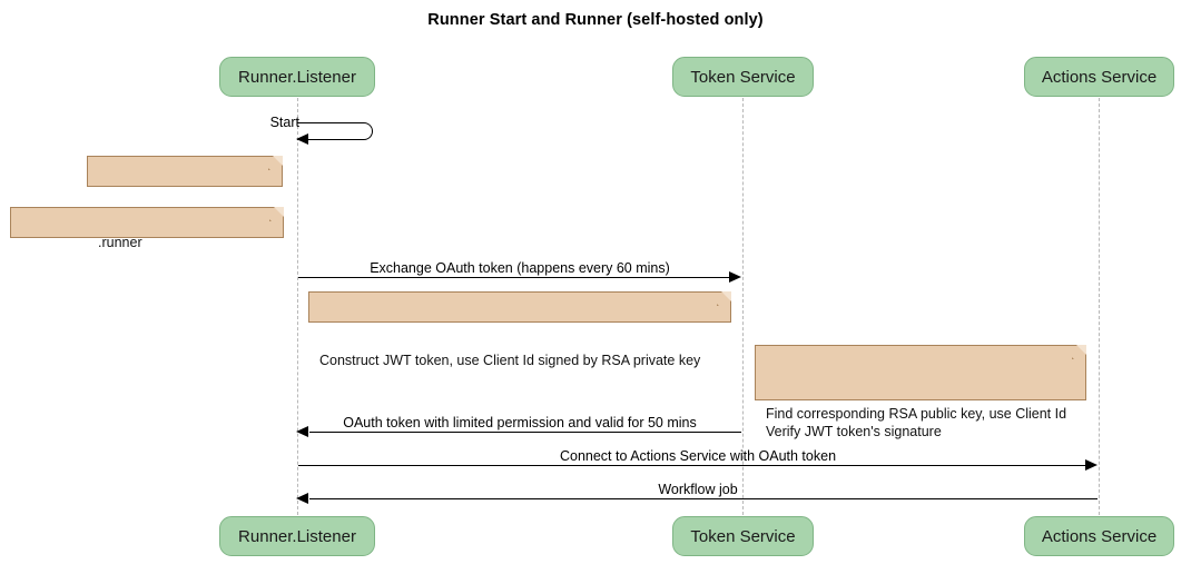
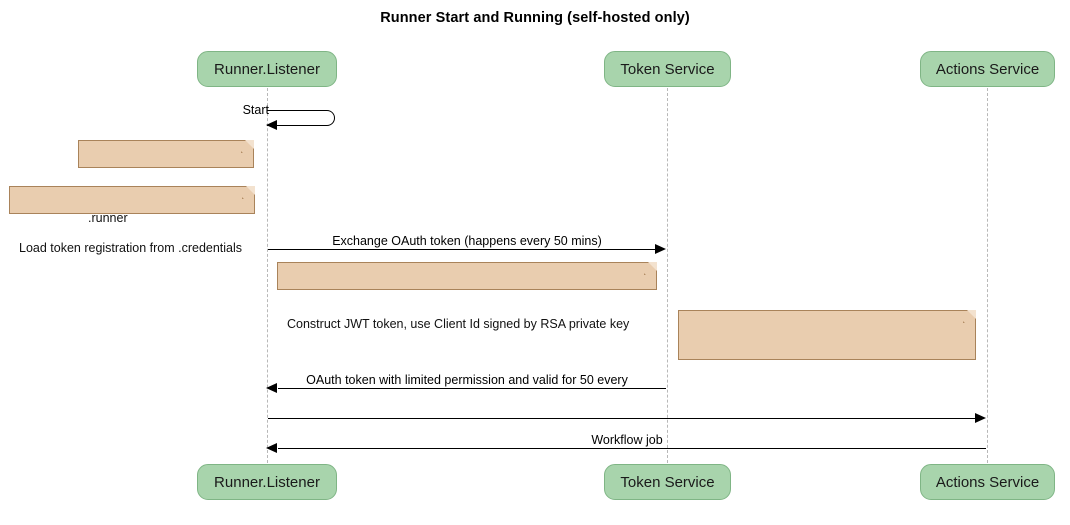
- Runner Start and Runner (self-hosted only)
+ Runner Start and Running (self-hosted only)
  Runner.Listener
  Token Service
  Actions Service
  Runner.Listener
  Token Service
  Actions Service
  Start
+ Load token registration from .credentials
- Exchange OAuth token (happens every 60 mins)
+ Exchange OAuth token (happens every 50 mins)
  Construct JWT token, use Client Id signed by RSA private key
- Find corresponding RSA public key, use Client Id
- Verify JWT token's signature
- OAuth token with limited permission and valid for 50 mins
+ OAuth token with limited permission and valid for 50 every
- Connect to Actions Service with OAuth token
  Workflow job
